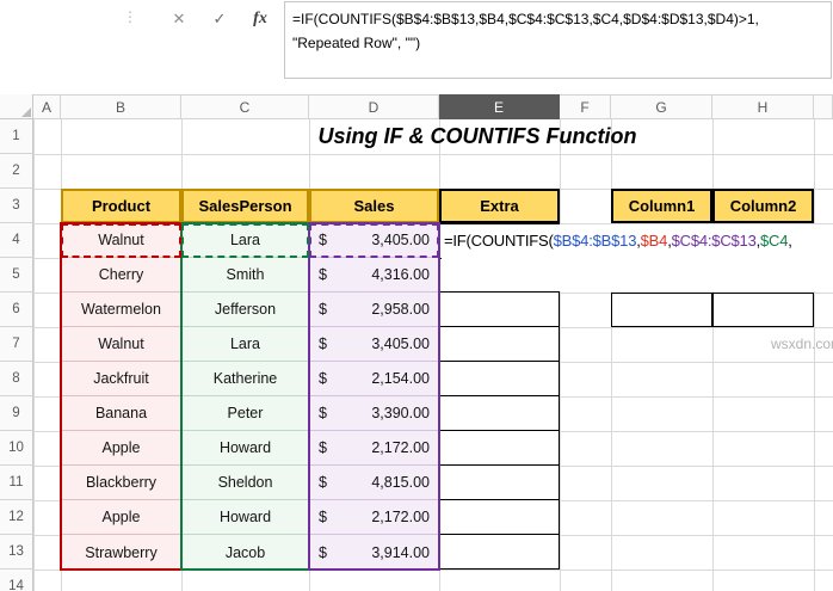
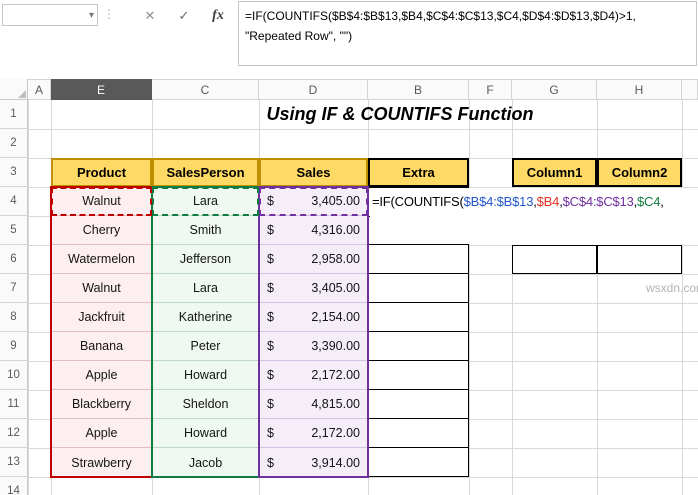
+ ▾
  ⋮
  ✕
  ✓
  fx
  =IF(COUNTIFS($B$4:$B$13,$B4,$C$4:$C$13,$C4,$D$4:$D$13,$D4)>1,
  "Repeated Row", "")
  Using IF & COUNTIFS Function
  Product
  SalesPerson
  Sales
  Extra
  Column1
  Column2
  =IF(COUNTIFS($B$4:$B$13,$B4,$C$4:$C$13,$C4,
  wsxdn.co
  A
- B
+ E
  C
  D
- E
+ B
  F
  G
  H
  1
  2
  3
  4
  5
  6
  7
  8
  9
  10
  11
  12
  13
  14
  Walnut
  Lara
  $
  3,405.00
  Cherry
  Smith
  $
  4,316.00
  Watermelon
  Jefferson
  $
  2,958.00
  Walnut
  Lara
  $
  3,405.00
  Jackfruit
  Katherine
  $
  2,154.00
  Banana
  Peter
  $
  3,390.00
  Apple
  Howard
  $
  2,172.00
  Blackberry
  Sheldon
  $
  4,815.00
  Apple
  Howard
  $
  2,172.00
  Strawberry
  Jacob
  $
  3,914.00
